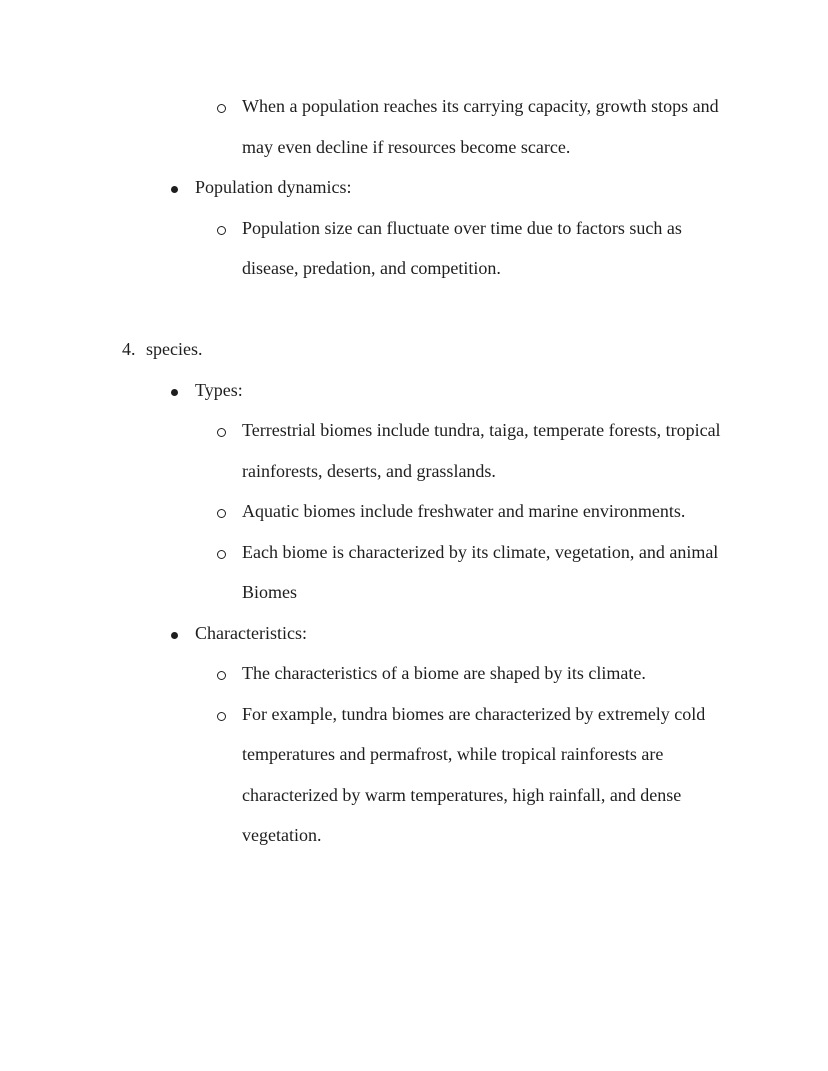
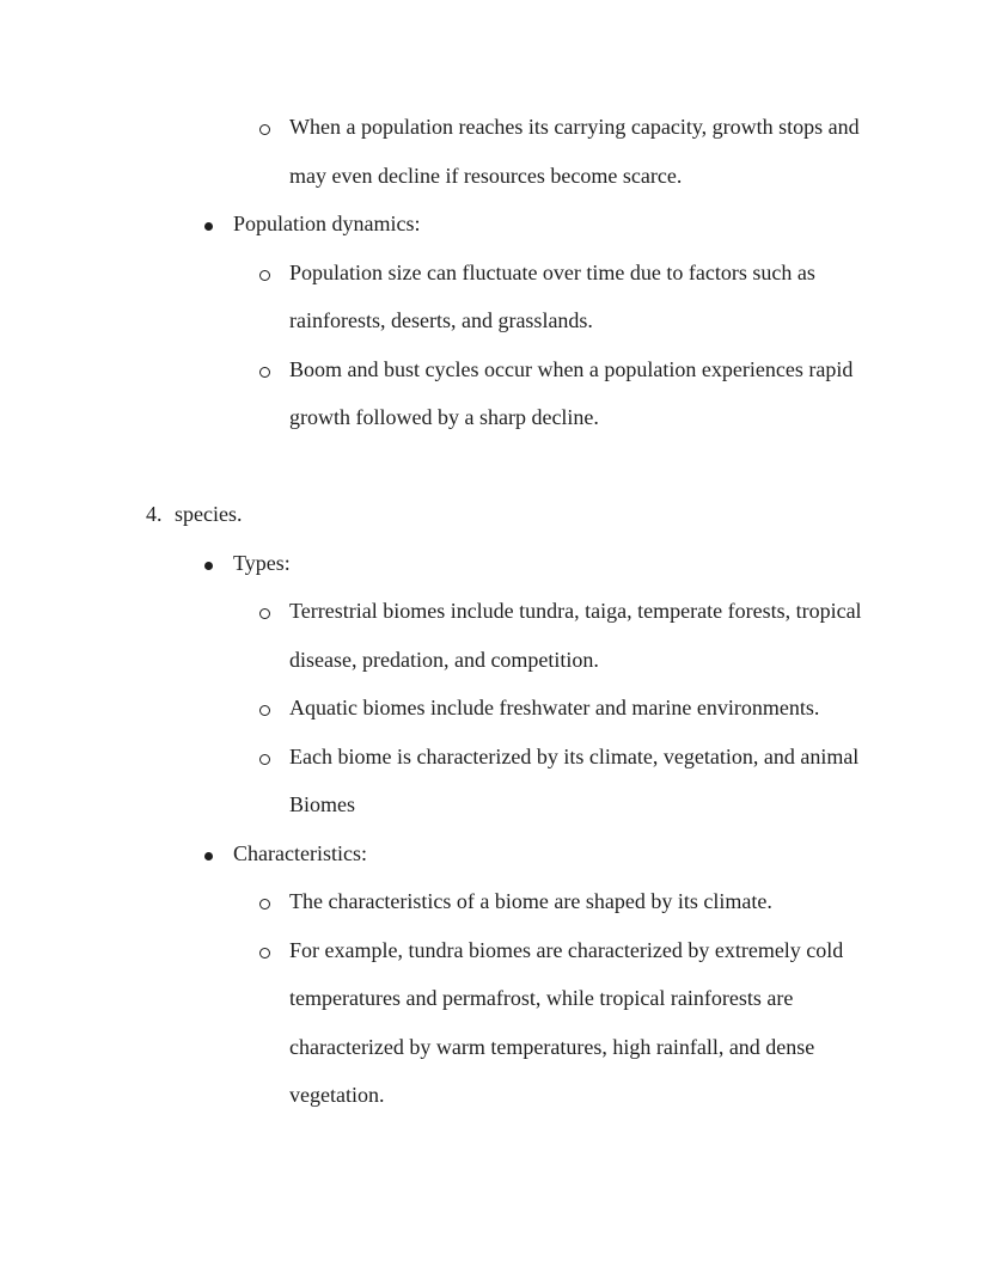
  When a population reaches its carrying capacity, growth stops and
  may even decline if resources become scarce.
  Population dynamics:
  Population size can fluctuate over time due to factors such as
- disease, predation, and competition.
+ rainforests, deserts, and grasslands.
+ Boom and bust cycles occur when a population experiences rapid
+ growth followed by a sharp decline.
  4.
  species.
  Types:
  Terrestrial biomes include tundra, taiga, temperate forests, tropical
- rainforests, deserts, and grasslands.
+ disease, predation, and competition.
  Aquatic biomes include freshwater and marine environments.
  Each biome is characterized by its climate, vegetation, and animal
  Biomes
  Characteristics:
  The characteristics of a biome are shaped by its climate.
  For example, tundra biomes are characterized by extremely cold
  temperatures and permafrost, while tropical rainforests are
  characterized by warm temperatures, high rainfall, and dense
  vegetation.
